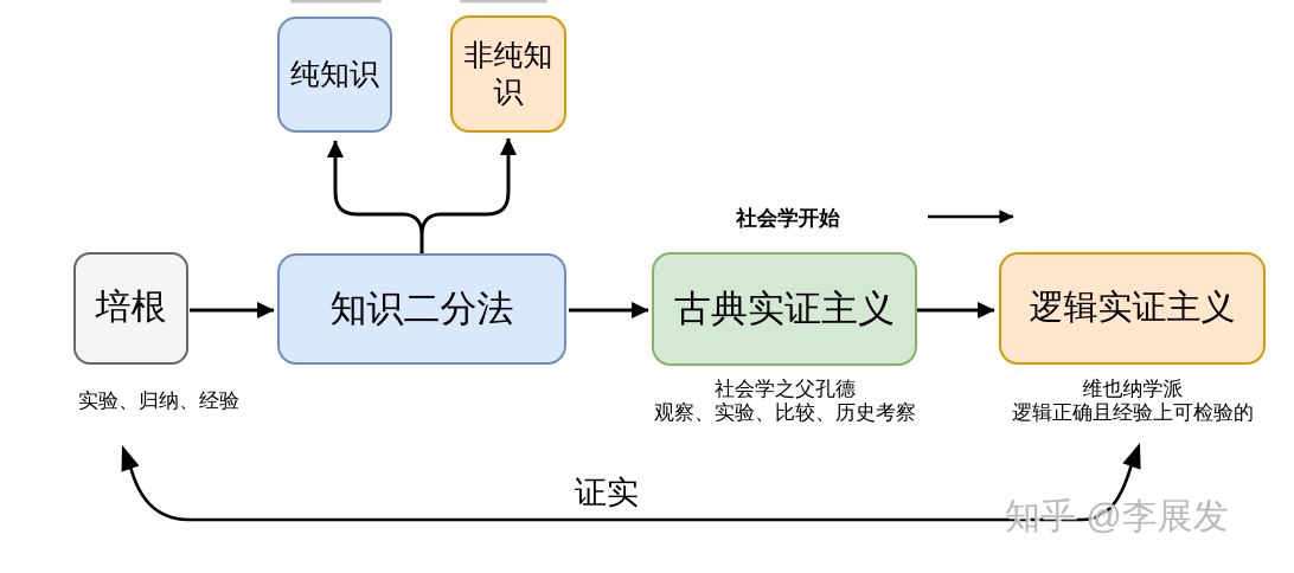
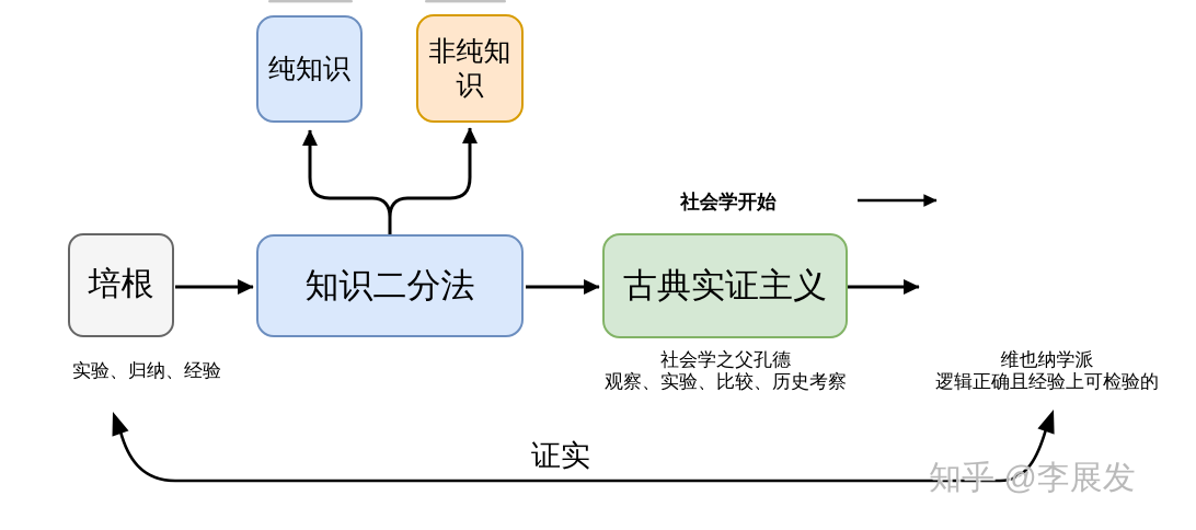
  纯知识
  非纯知识
  培根
  知识二分法
  古典实证主义
- 逻辑实证主义
  实验、归纳、经验
  社会学开始
  社会学之父孔德
  观察、实验、比较、历史考察
  维也纳学派
  逻辑正确且经验上可检验的
  证实
  知乎 @李展发
